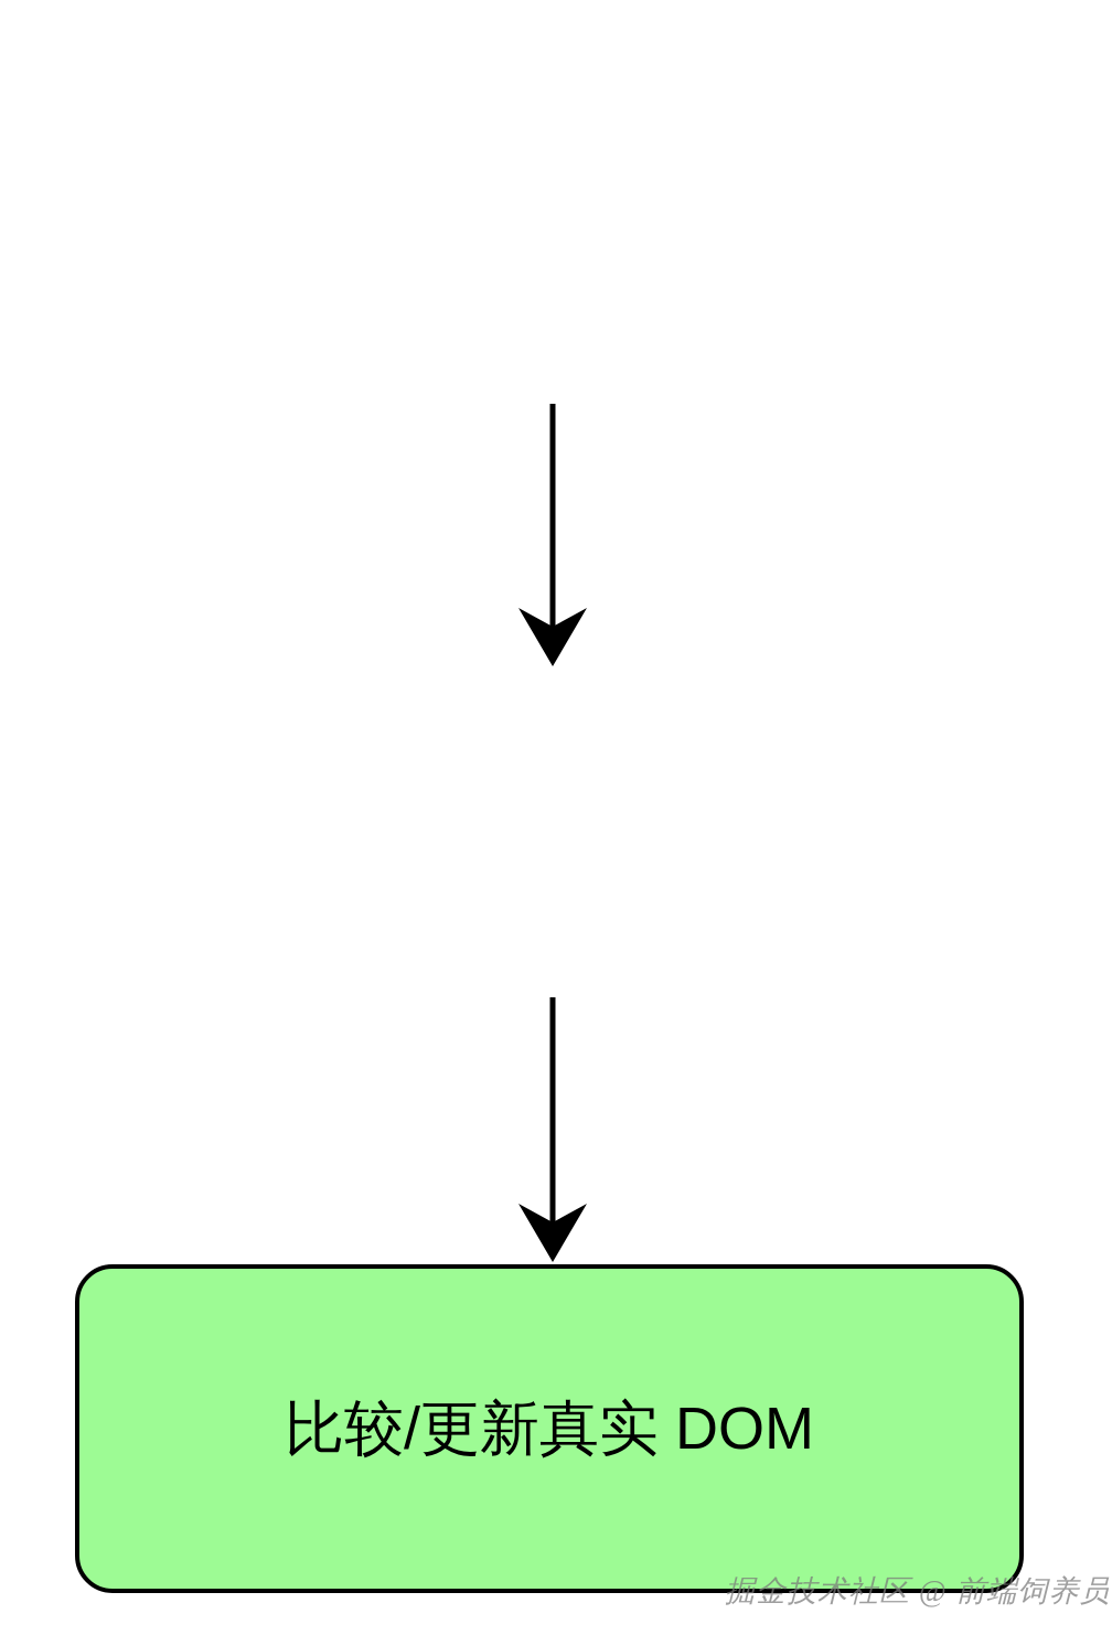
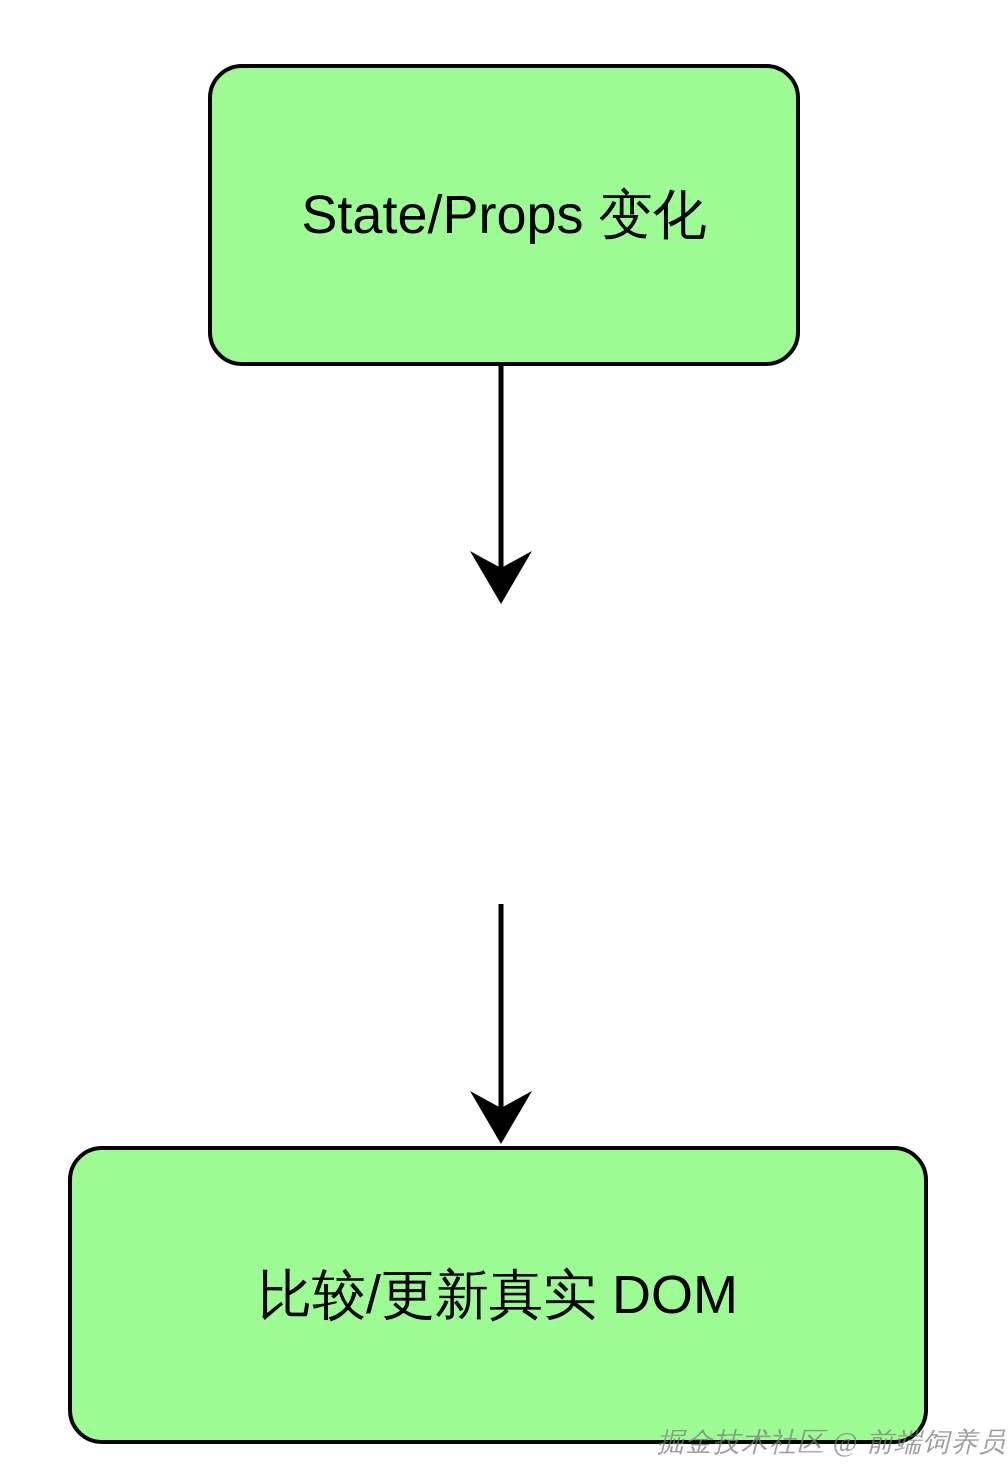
+ State/Props 变化
  比较/更新真实 DOM
  掘金技术社区 @ 前端饲养员
